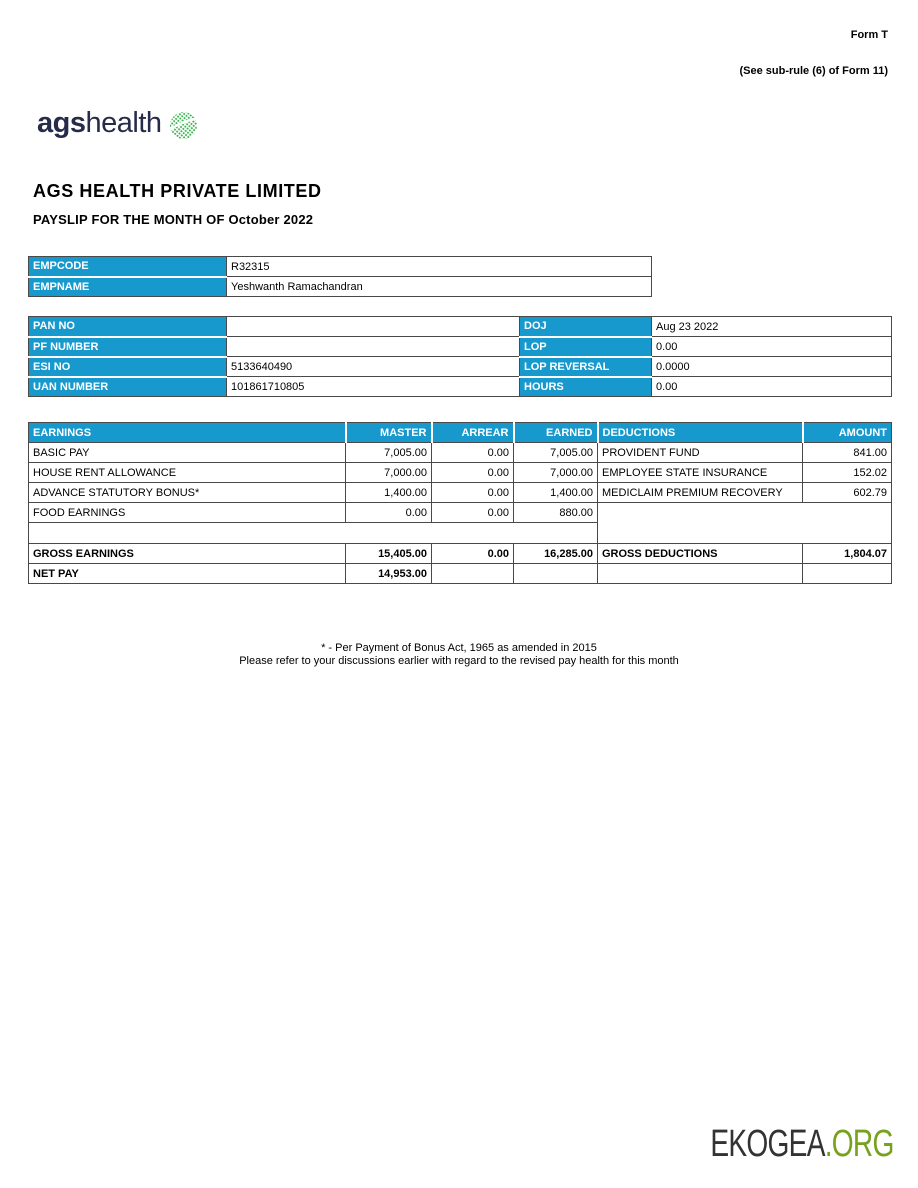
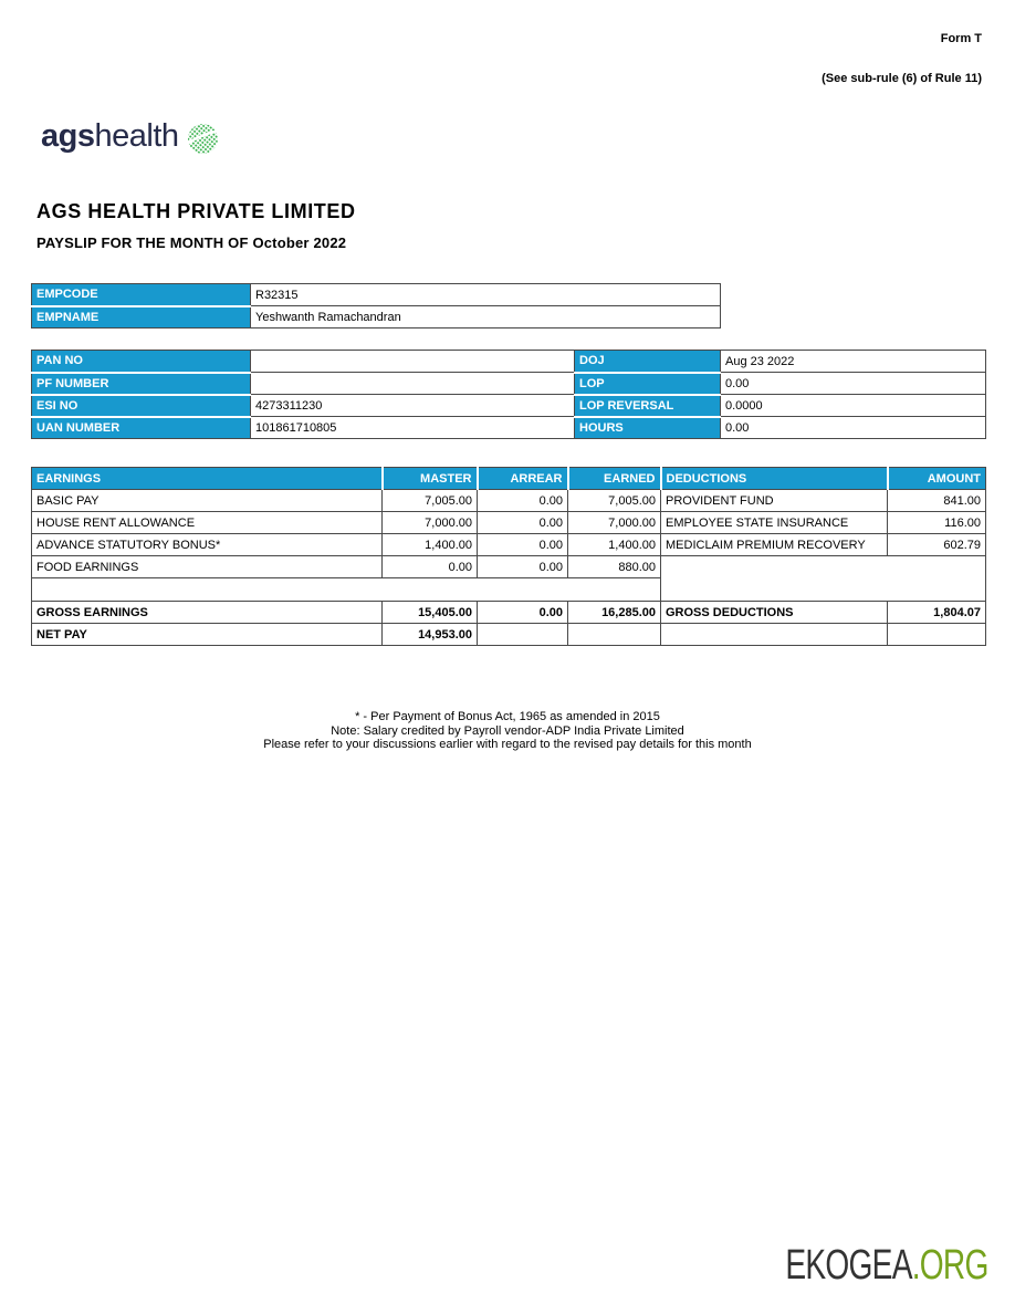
  Form T
- (See sub-rule (6) of Form 11)
+ (See sub-rule (6) of Rule 11)
  ags
  health
  AGS HEALTH PRIVATE LIMITED
  PAYSLIP FOR THE MONTH OF October 2022
  EMPCODE	R32315
  EMPNAME	Yeshwanth Ramachandran
  PAN NO		DOJ	Aug 23 2022
  PF NUMBER		LOP	0.00
- ESI NO	5133640490	LOP REVERSAL	0.0000
+ ESI NO	4273311230	LOP REVERSAL	0.0000
  UAN NUMBER	101861710805	HOURS	0.00
  EARNINGS	MASTER	ARREAR	EARNED	DEDUCTIONS	AMOUNT
  BASIC PAY	7,005.00	0.00	7,005.00	PROVIDENT FUND	841.00
- HOUSE RENT ALLOWANCE	7,000.00	0.00	7,000.00	EMPLOYEE STATE INSURANCE	152.02
+ HOUSE RENT ALLOWANCE	7,000.00	0.00	7,000.00	EMPLOYEE STATE INSURANCE	116.00
  ADVANCE STATUTORY BONUS*	1,400.00	0.00	1,400.00	MEDICLAIM PREMIUM RECOVERY	602.79
  FOOD EARNINGS	0.00	0.00	880.00
  GROSS EARNINGS	15,405.00	0.00	16,285.00	GROSS DEDUCTIONS	1,804.07
  NET PAY	14,953.00
  * - Per Payment of Bonus Act, 1965 as amended in 2015
+ Note: Salary credited by Payroll vendor-ADP India Private Limited
- Please refer to your discussions earlier with regard to the revised pay health for this month
+ Please refer to your discussions earlier with regard to the revised pay details for this month
  EKOGEA.ORG
